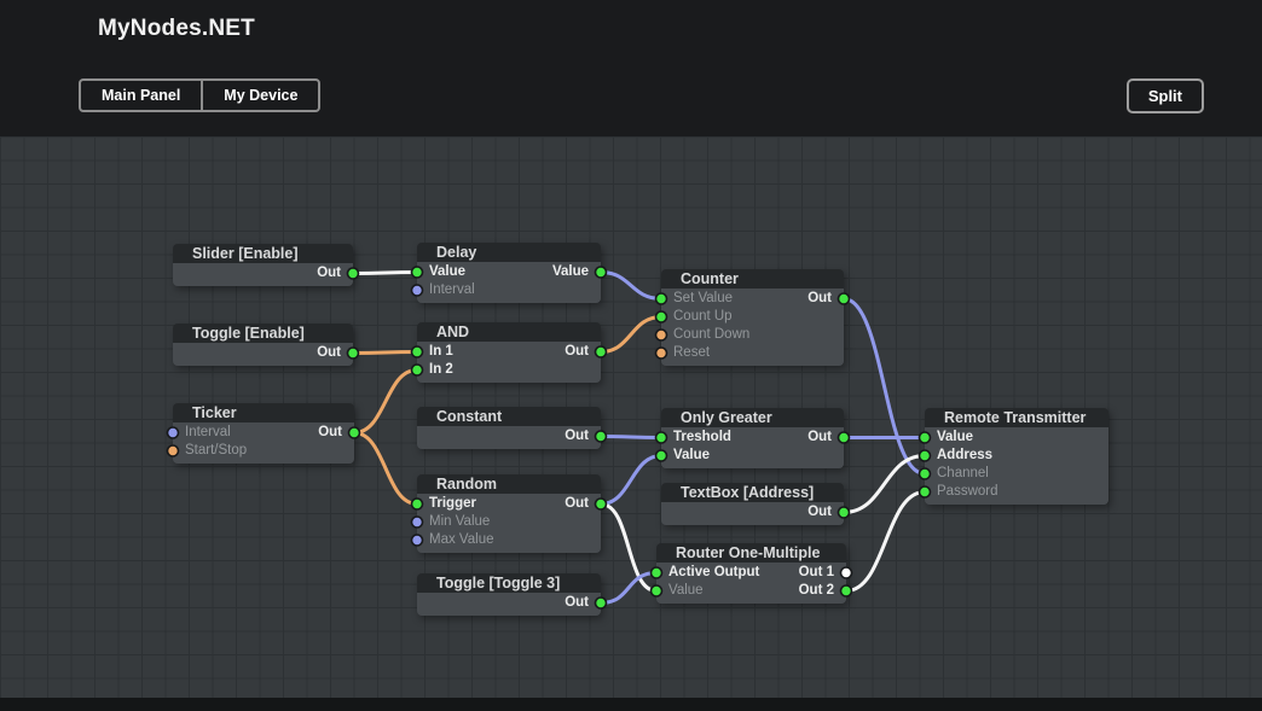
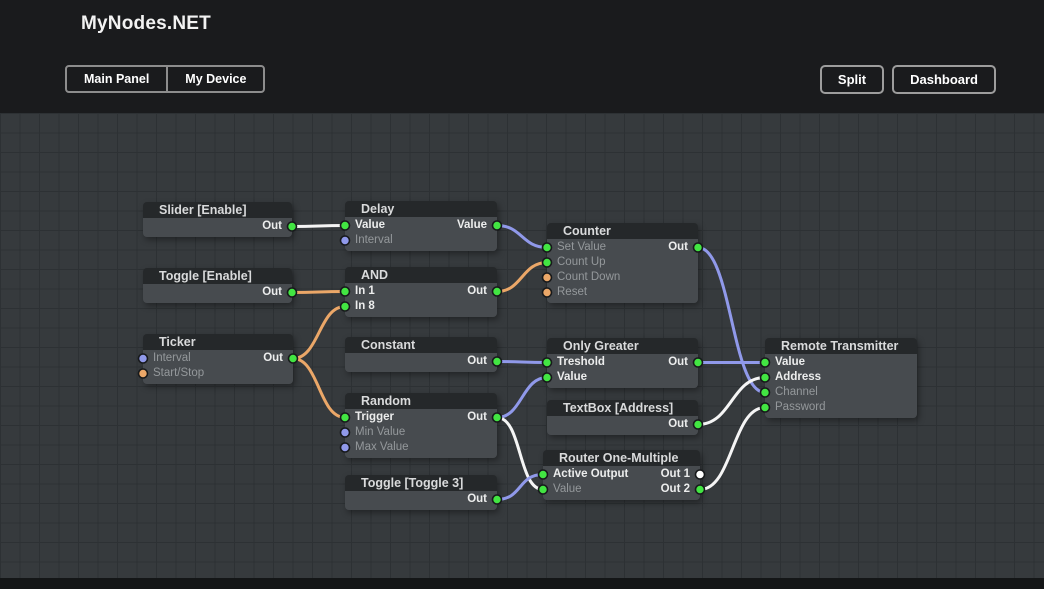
  MyNodes.NET
  Main Panel
  My Device
  Split
+ Dashboard
  Slider [Enable]
  Out
  Toggle [Enable]
  Out
  Ticker
  Interval
  Out
  Start/Stop
  Delay
  Value
  Value
  Interval
  AND
  In 1
  Out
- In 2
+ In 8
  Constant
  Out
  Random
  Trigger
  Out
  Min Value
  Max Value
  Toggle [Toggle 3]
  Out
  Counter
  Set Value
  Out
  Count Up
  Count Down
  Reset
  Only Greater
  Treshold
  Out
  Value
  TextBox [Address]
  Out
  Router One-Multiple
  Active Output
  Out 1
  Value
  Out 2
  Remote Transmitter
  Value
  Address
  Channel
  Password
